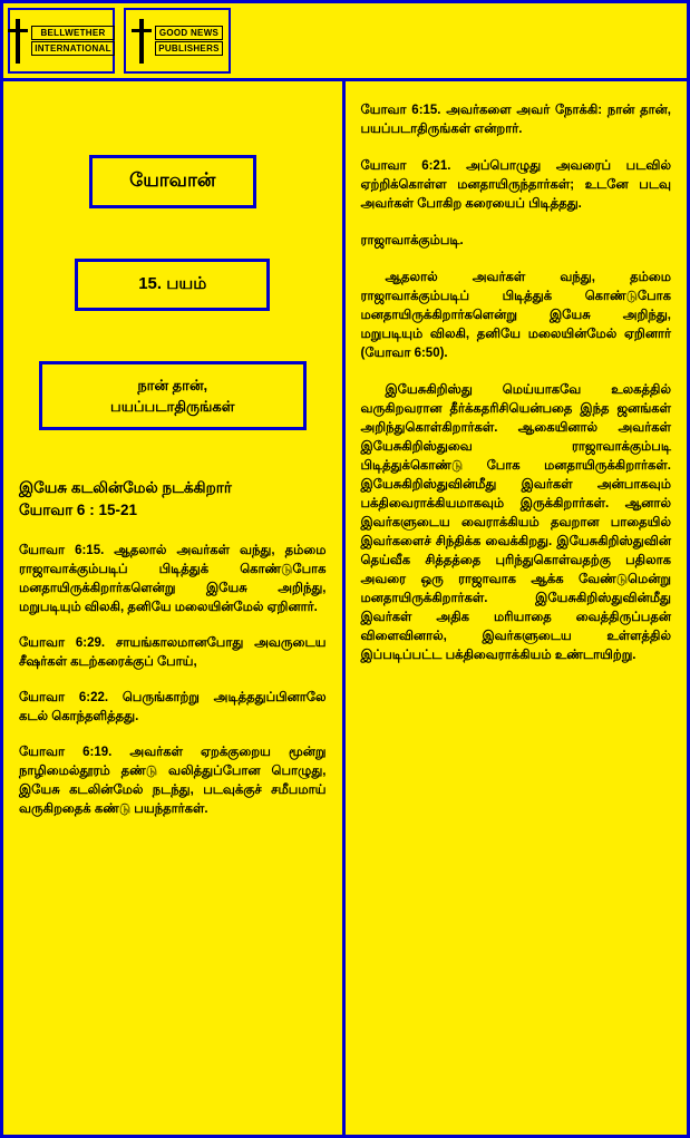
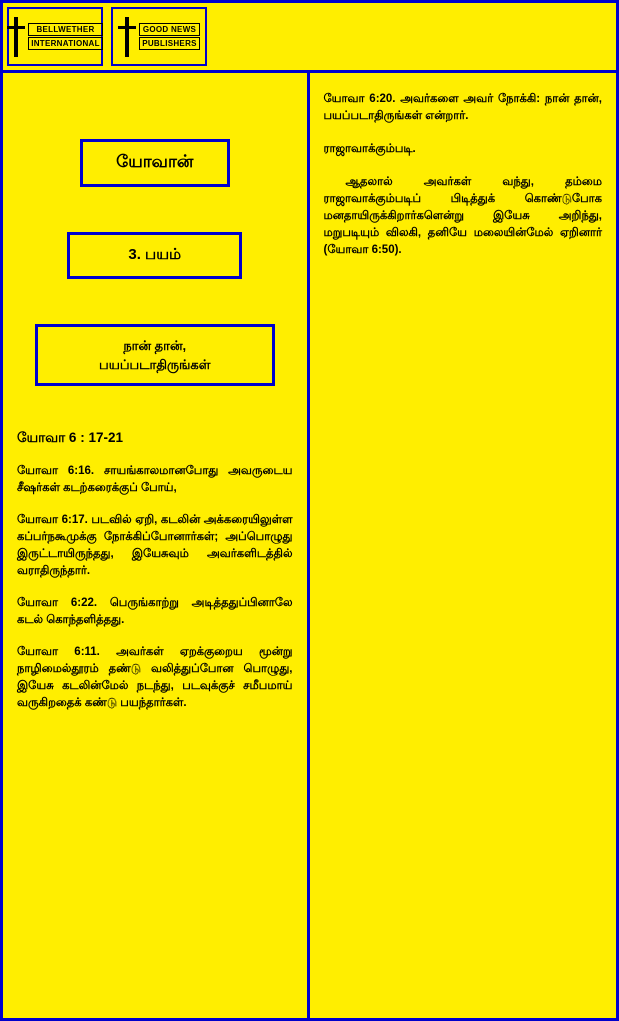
  BELLWETHER
  INTERNATIONAL
  GOOD NEWS
  PUBLISHERS
  யோவான்
- 15. பயம்
+ 3. பயம்
  நான் தான்,
  பயப்படாதிருங்கள்
- இயேசு கடலின்மேல் நடக்கிறார்
- யோவா 6 : 15-21
+ யோவா 6 : 17-21
- யோவா 6:15. ஆதலால் அவர்கள் வந்து, தம்மை ராஜாவாக்கும்படிப் பிடித்துக் கொண்டுபோக மனதாயிருக்கிறார்களென்று இயேசு அறிந்து, மறுபடியும் விலகி, தனியே மலையின்மேல் ஏறினார்.
- யோவா 6:29. சாயங்காலமானபோது அவருடைய சீஷர்கள் கடற்கரைக்குப் போய்,
+ யோவா 6:16. சாயங்காலமானபோது அவருடைய சீஷர்கள் கடற்கரைக்குப் போய்,
+ யோவா 6:17. படவில் ஏறி, கடலின் அக்கரையிலுள்ள கப்பர்நகூமுக்கு நோக்கிப்போனார்கள்; அப்பொழுது இருட்டாயிருந்தது, இயேசுவும் அவர்களிடத்தில் வராதிருந்தார்.
  யோவா 6:22. பெருங்காற்று அடித்ததுப்பினாலே கடல் கொந்தளித்தது.
- யோவா 6:19. அவர்கள் ஏறக்குறைய மூன்று நாழிமைல்தூரம் தண்டு வலித்துப்போன பொழுது, இயேசு கடலின்மேல் நடந்து, படவுக்குச் சமீபமாய் வருகிறதைக் கண்டு பயந்தார்கள்.
+ யோவா 6:11. அவர்கள் ஏறக்குறைய மூன்று நாழிமைல்தூரம் தண்டு வலித்துப்போன பொழுது, இயேசு கடலின்மேல் நடந்து, படவுக்குச் சமீபமாய் வருகிறதைக் கண்டு பயந்தார்கள்.
- யோவா 6:15. அவர்களை அவர் நோக்கி: நான் தான், பயப்படாதிருங்கள் என்றார்.
+ யோவா 6:20. அவர்களை அவர் நோக்கி: நான் தான், பயப்படாதிருங்கள் என்றார்.
- யோவா 6:21. அப்பொழுது அவரைப் படவில் ஏற்றிக்கொள்ள மனதாயிருந்தார்கள்; உடனே படவு அவர்கள் போகிற கரையைப் பிடித்தது.
  ராஜாவாக்கும்படி.
  ஆதலால் அவர்கள் வந்து, தம்மை ராஜாவாக்கும்படிப் பிடித்துக் கொண்டுபோக மனதாயிருக்கிறார்களென்று இயேசு அறிந்து, மறுபடியும் விலகி, தனியே மலையின்மேல் ஏறினார் (யோவா 6:50).
- இயேசுகிறிஸ்து மெய்யாகவே உலகத்தில் வருகிறவரான தீர்க்கதரிசியென்பதை இந்த ஜனங்கள் அறிந்துகொள்கிறார்கள். ஆகையினால் அவர்கள் இயேசுகிறிஸ்துவை ராஜாவாக்கும்படி பிடித்துக்கொண்டு போக மனதாயிருக்கிறார்கள். இயேசுகிறிஸ்துவின்மீது இவர்கள் அன்பாகவும் பக்திவைராக்கியமாகவும் இருக்கிறார்கள். ஆனால் இவர்களுடைய வைராக்கியம் தவறான பாதையில் இவர்களைச் சிந்திக்க வைக்கிறது. இயேசுகிறிஸ்துவின் தெய்வீக சித்தத்தை புரிந்துகொள்வதற்கு பதிலாக அவரை ஒரு ராஜாவாக ஆக்க வேண்டுமென்று மனதாயிருக்கிறார்கள். இயேசுகிறிஸ்துவின்மீது இவர்கள் அதிக மரியாதை வைத்திருப்பதன் விளைவினால், இவர்களுடைய உள்ளத்தில் இப்படிப்பட்ட பக்திவைராக்கியம் உண்டாயிற்று.
